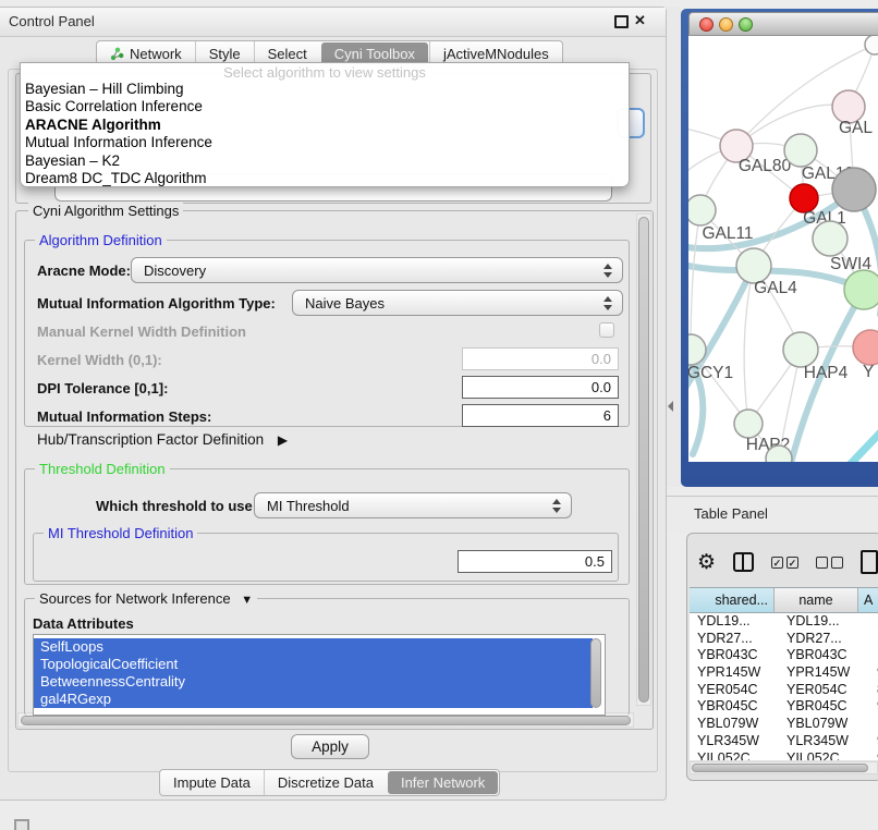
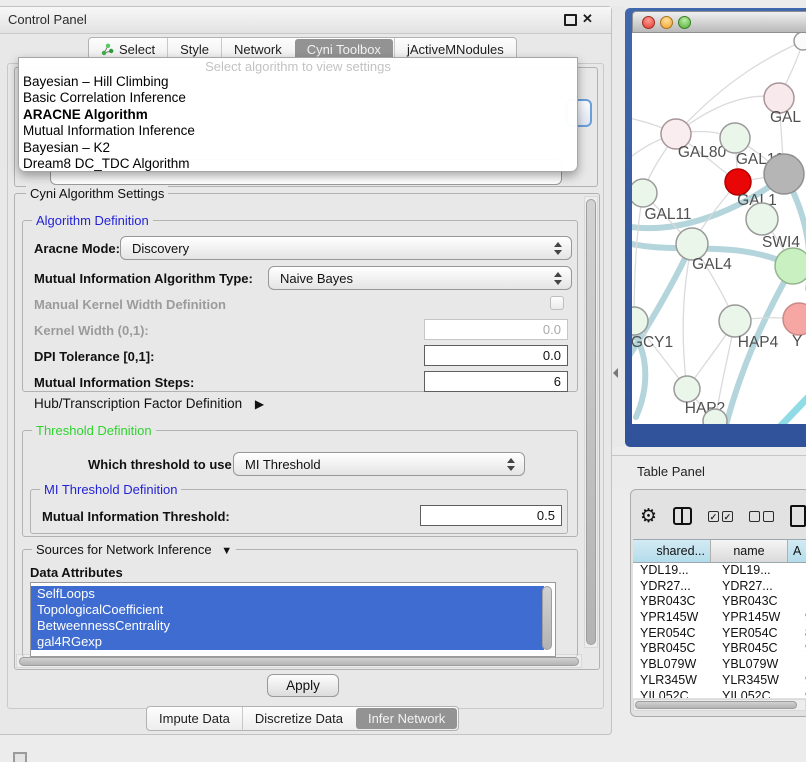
  Control Panel
  ✕
- Network
+ Select
  Style
- Select
+ Network
  Cyni Toolbox
  jActiveMNodules
  Select algorithm to view settings
  Bayesian – Hill Climbing
  Basic Correlation Inference
  ARACNE Algorithm
  Mutual Information Inference
  Bayesian – K2
  Dream8 DC_TDC Algorithm
  Cyni Algorithm Settings
  Algorithm Definition
  Aracne Mode:
  Discovery
  Mutual Information Algorithm Type:
  Naive Bayes
  Manual Kernel Width Definition
  Kernel Width (0,1):
  0.0
  DPI Tolerance [0,1]:
  0.0
  Mutual Information Steps:
  6
  Hub/Transcription Factor Definition ▶
  Threshold Definition
  Which threshold to use
  MI Threshold
  MI Threshold Definition
+ Mutual Information Threshold:
  0.5
  Sources for Network Inference ▼
  Data Attributes
  SelfLoops
  TopologicalCoefficient
  BetweennessCentrality
  gal4RGexp
  Apply
  Impute Data
  Discretize Data
  Infer Network
  GAL
  GAL80
  GAL1
  GAL11
  SWI4
  GAL4
  GCY1
  HAP4
  Y
  HAP2
  Table Panel
  ⚙
  ✓
  ✓
  shared...
  name
  A
  YDL19...
  YDL19...
  YDR27...
  YDR27...
  YBR043C
  YBR043C
  YPR145W
  YPR145W
  YER054C
  YER054C
  YBR045C
  YBR045C
  YBL079W
  YBL079W
  YLR345W
  YLR345W
  YIL052C
  YIL052C
